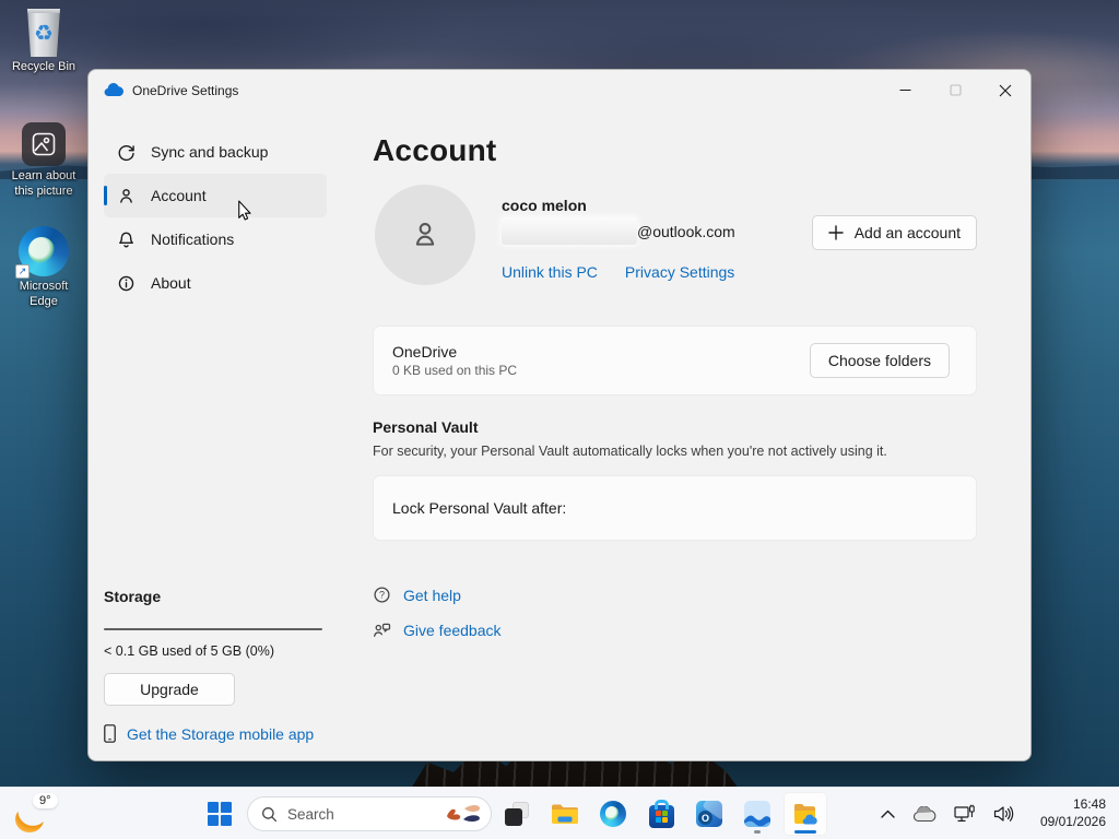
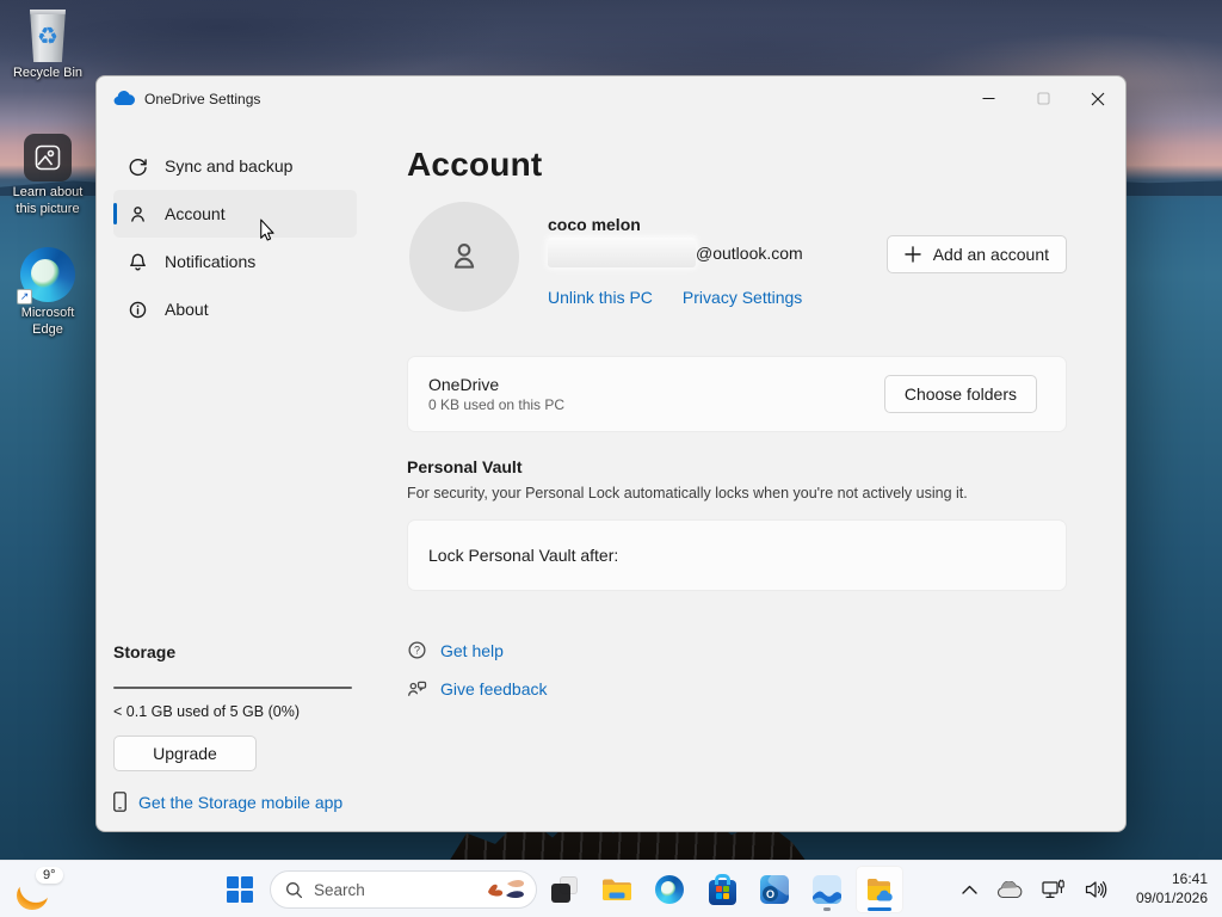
  ♻
  Recycle Bin
  Learn about this picture
  ↗
  Microsoft Edge
  OneDrive Settings
  Sync and backup
  Account
  Notifications
  About
  Storage
  < 0.1 GB used of 5 GB (0%)
  Upgrade
  Get the Storage mobile app
  Account
  coco melon
  @outlook.com
  Unlink this PC
  Privacy Settings
  Add an account
  OneDrive
  0 KB used on this PC
  Choose folders
  Personal Vault
- For security, your Personal Vault automatically locks when you're not actively using it.
+ For security, your Personal Lock automatically locks when you're not actively using it.
  Lock Personal Vault after:
  ?
  Get help
  Give feedback
  9°
  Search
  O
- 16:48
+ 16:41
  09/01/2026
